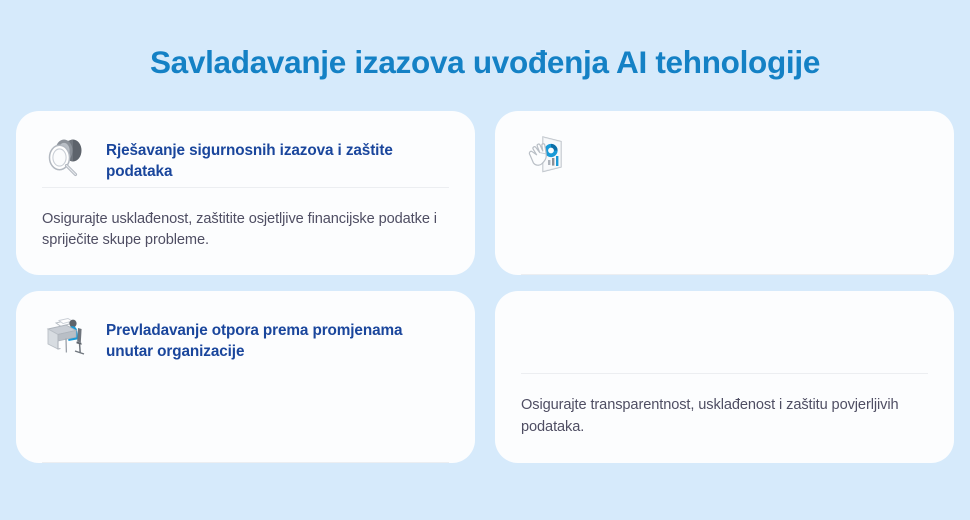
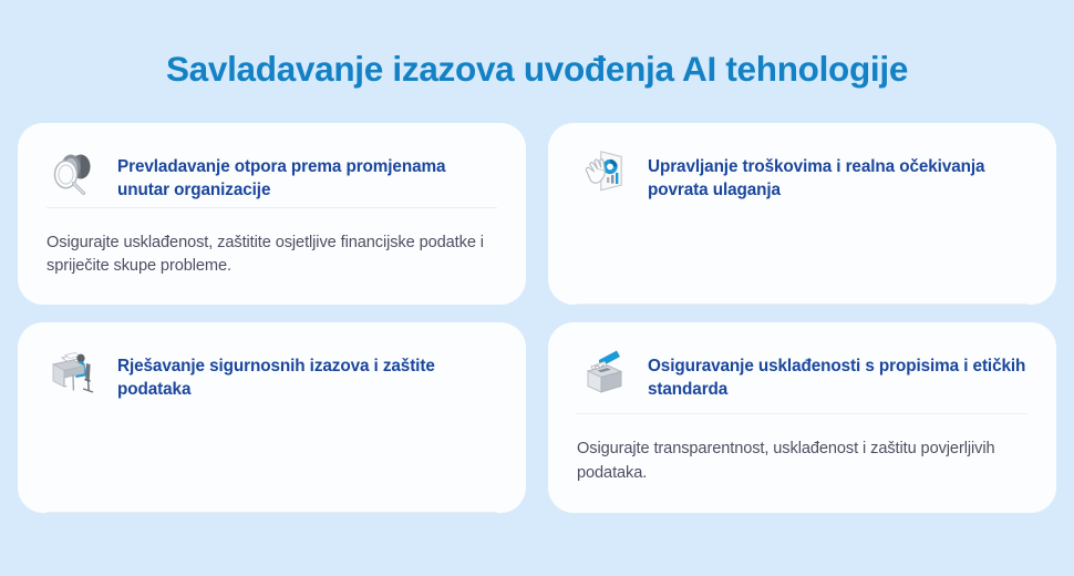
  Savladavanje izazova uvođenja AI tehnologije
- Rješavanje sigurnosnih izazova i zaštite podataka
+ Prevladavanje otpora prema promjenama unutar organizacije
  Osigurajte usklađenost, zaštitite osjetljive financijske podatke i spriječite skupe probleme.
+ Upravljanje troškovima i realna očekivanja povrata ulaganja
- Prevladavanje otpora prema promjenama unutar organizacije
+ Rješavanje sigurnosnih izazova i zaštite podataka
+ Osiguravanje usklađenosti s propisima i etičkih standarda
  Osigurajte transparentnost, usklađenost i zaštitu povjerljivih podataka.
